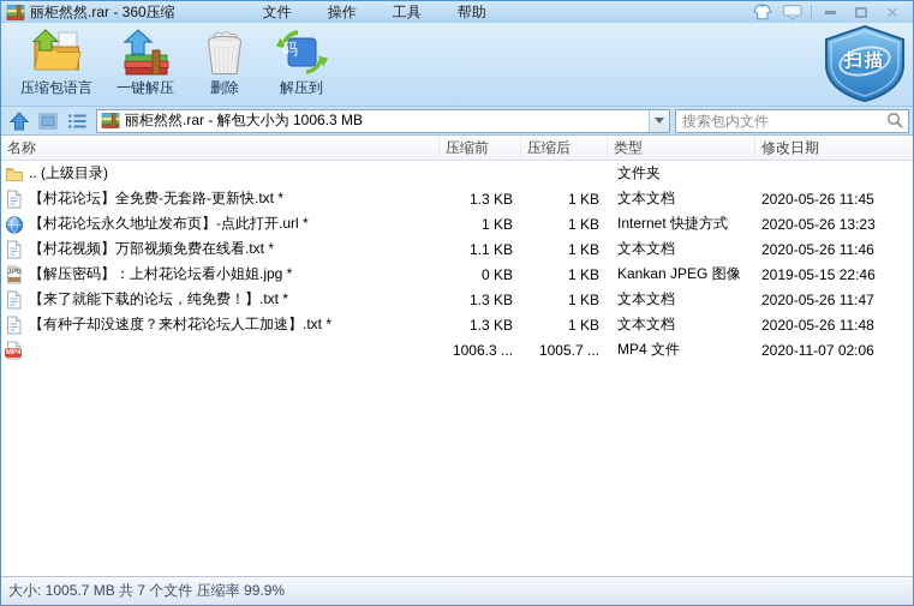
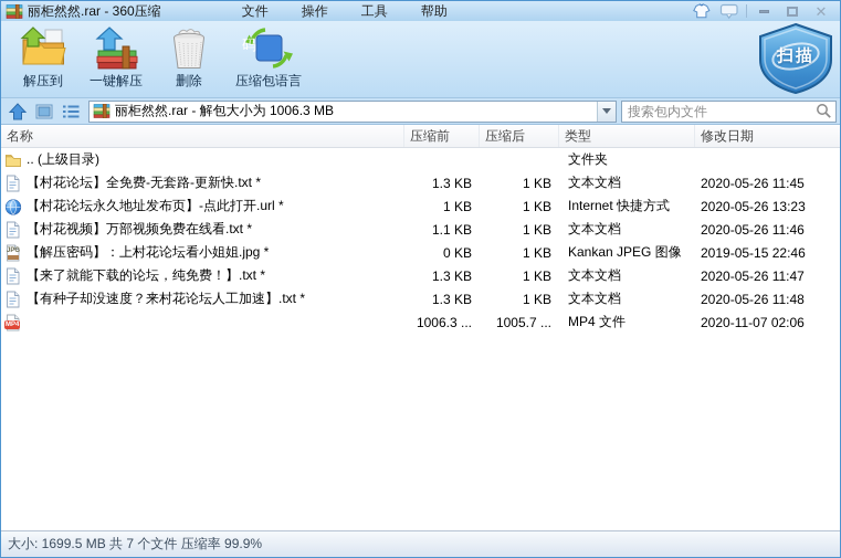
  丽柜然然.rar - 360压缩
  文件
  操作
  工具
  帮助
  ✕
- 压缩包语言
+ 解压到
  一键解压
  删除
  码
- 解压到
+ 压缩包语言
  扫描
  丽柜然然.rar - 解包大小为 1006.3 MB
  搜索包内文件
  名称
  压缩前
  压缩后
  类型
  修改日期
  .. (上级目录)
  文件夹
  【村花论坛】全免费-无套路-更新快.txt *
  1.3 KB
  1 KB
  文本文档
  2020-05-26 11:45
  【村花论坛永久地址发布页】-点此打开.url *
  1 KB
  1 KB
  Internet 快捷方式
  2020-05-26 13:23
  【村花视频】万部视频免费在线看.txt *
  1.1 KB
  1 KB
  文本文档
  2020-05-26 11:46
  【解压密码】：上村花论坛看小姐姐.jpg *
  0 KB
  1 KB
  Kankan JPEG 图像
  2019-05-15 22:46
  【来了就能下载的论坛，纯免费！】.txt *
  1.3 KB
  1 KB
  文本文档
  2020-05-26 11:47
  【有种子却没速度？来村花论坛人工加速】.txt *
  1.3 KB
  1 KB
  文本文档
  2020-05-26 11:48
  1006.3 ...
  1005.7 ...
  MP4 文件
  2020-11-07 02:06
- 大小: 1005.7 MB 共 7 个文件 压缩率 99.9%
+ 大小: 1699.5 MB 共 7 个文件 压缩率 99.9%
